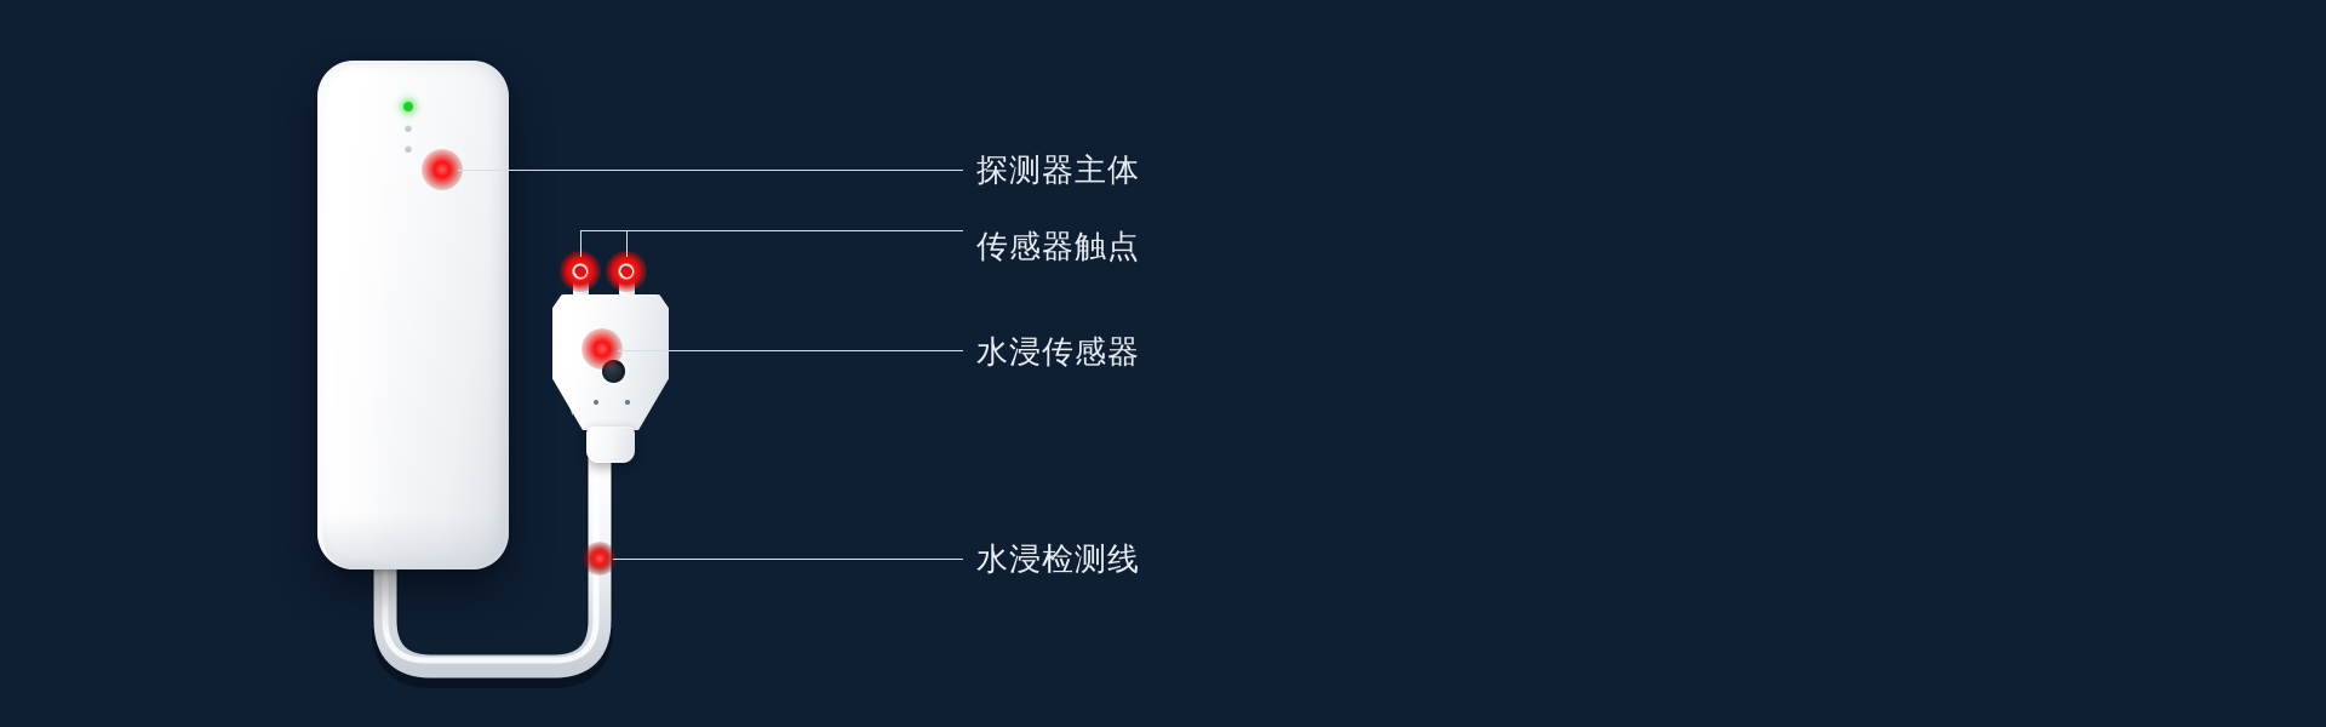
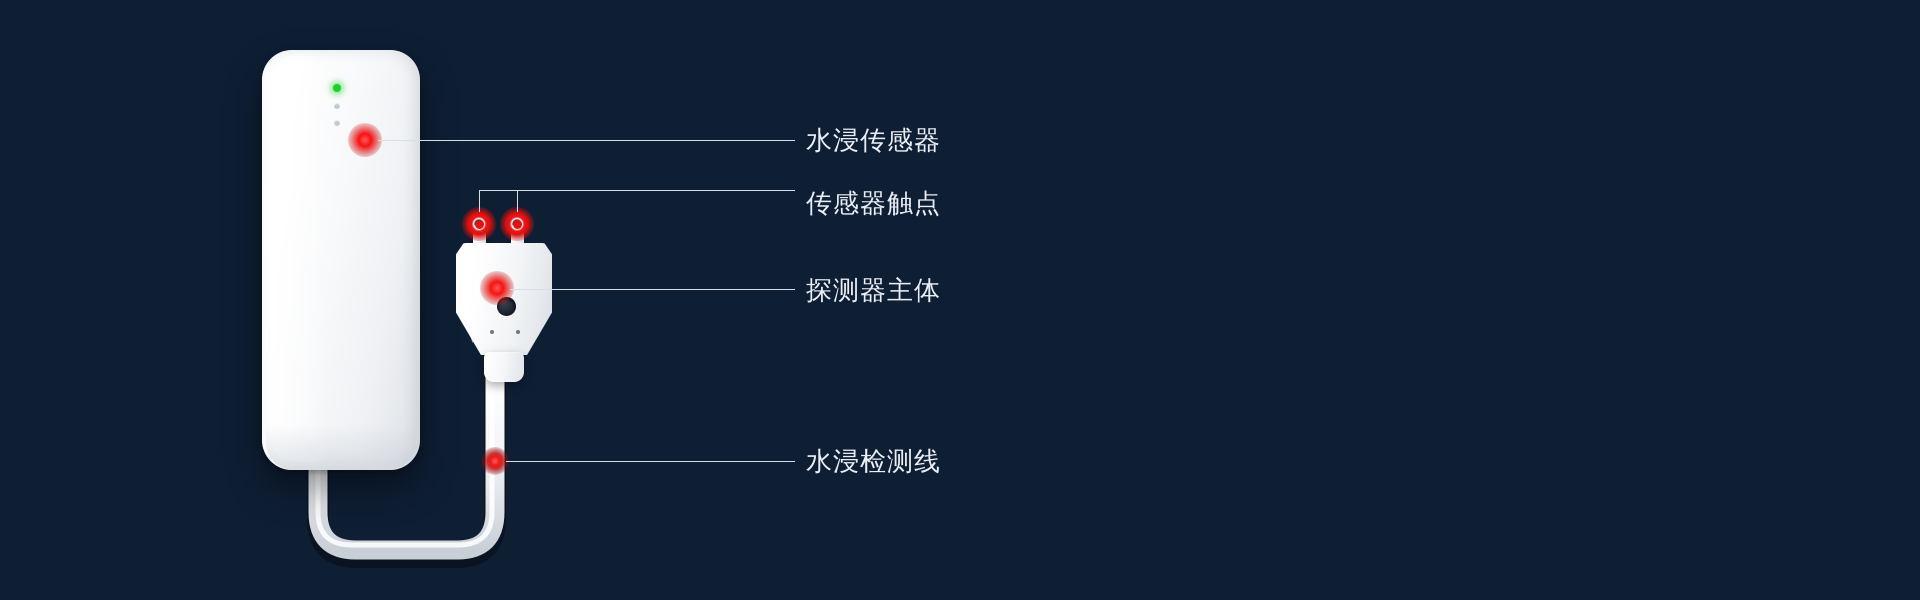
- 探测器主体
+ 水浸传感器
  传感器触点
- 水浸传感器
+ 探测器主体
  水浸检测线
